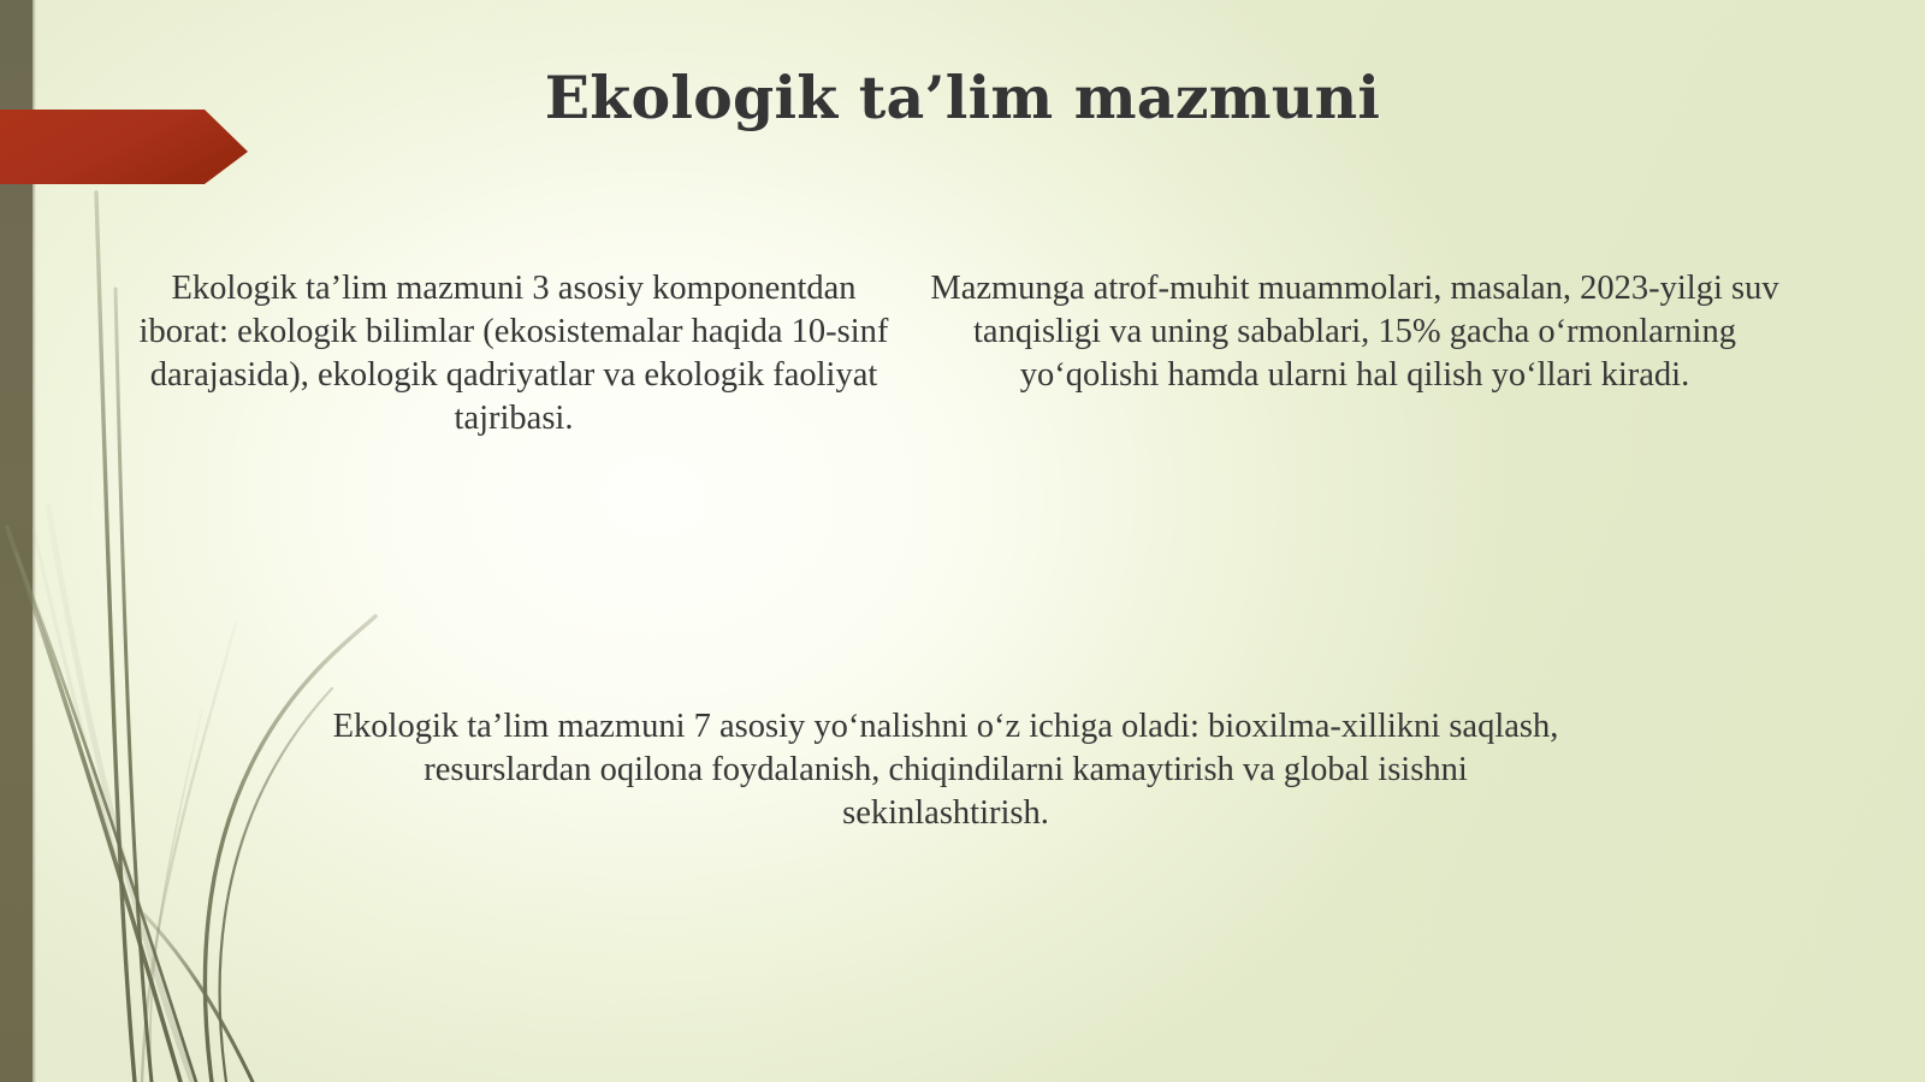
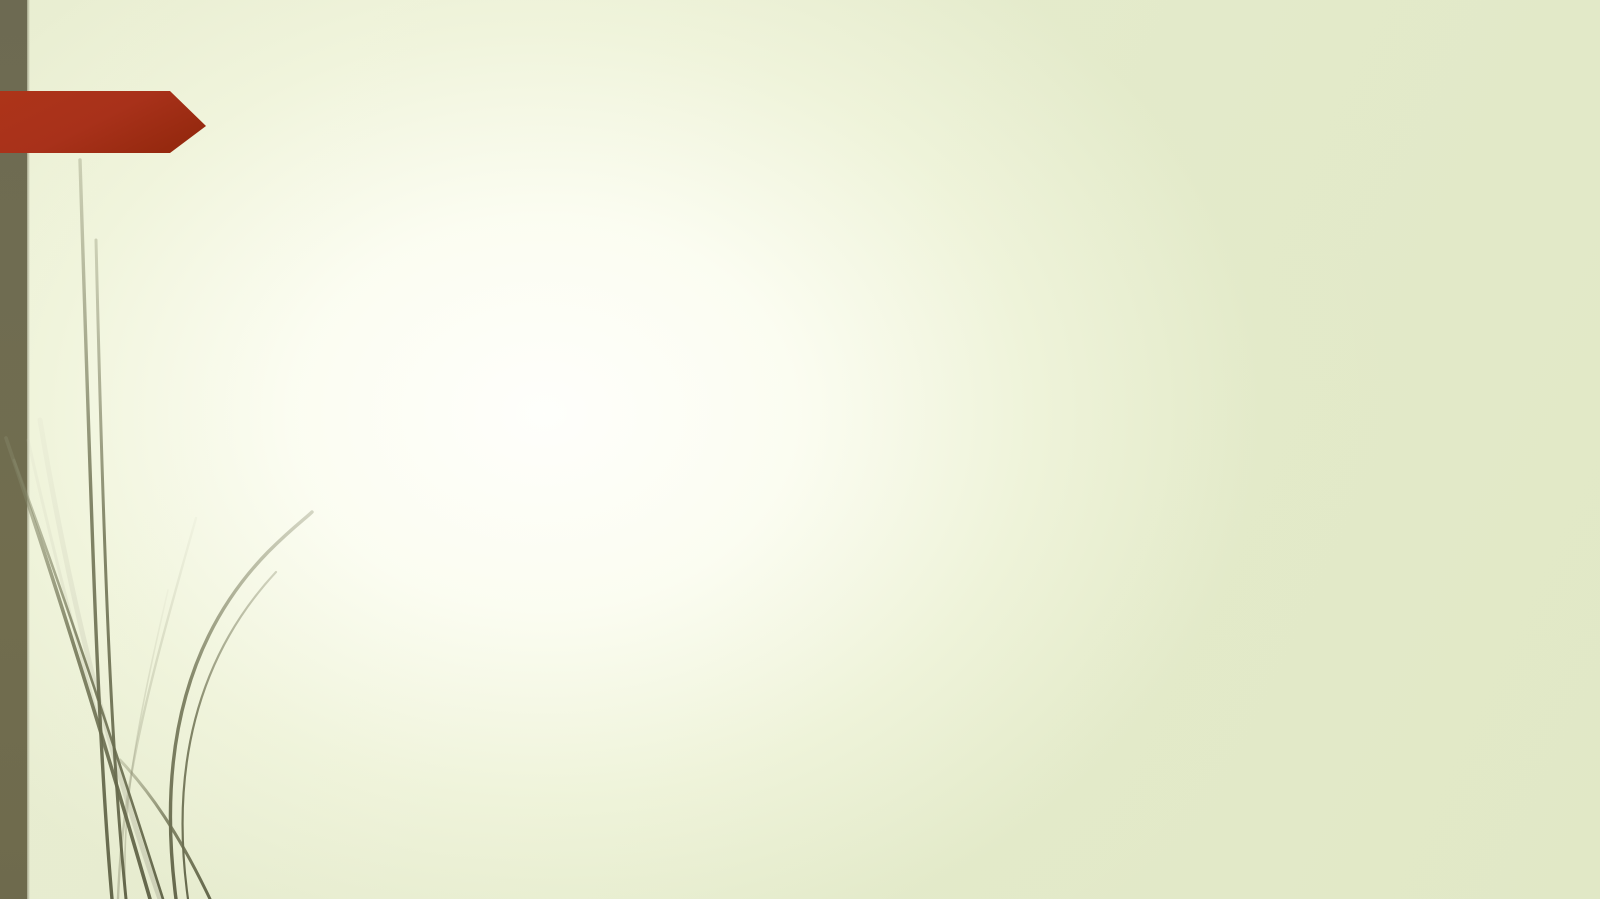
- Ekologik ta’lim mazmuni
- Ekologik ta’lim mazmuni 3 asosiy komponentdan iborat: ekologik bilimlar (ekosistemalar haqida 10-sinf darajasida), ekologik qadriyatlar va ekologik faoliyat tajribasi.
- Mazmunga atrof-muhit muammolari, masalan, 2023-yilgi suv tanqisligi va uning sabablari, 15% gacha o‘rmonlarning yo‘qolishi hamda ularni hal qilish yo‘llari kiradi.
- Ekologik ta’lim mazmuni 7 asosiy yo‘nalishni o‘z ichiga oladi: bioxilma-xillikni saqlash, resurslardan oqilona foydalanish, chiqindilarni kamaytirish va global isishni sekinlashtirish.
